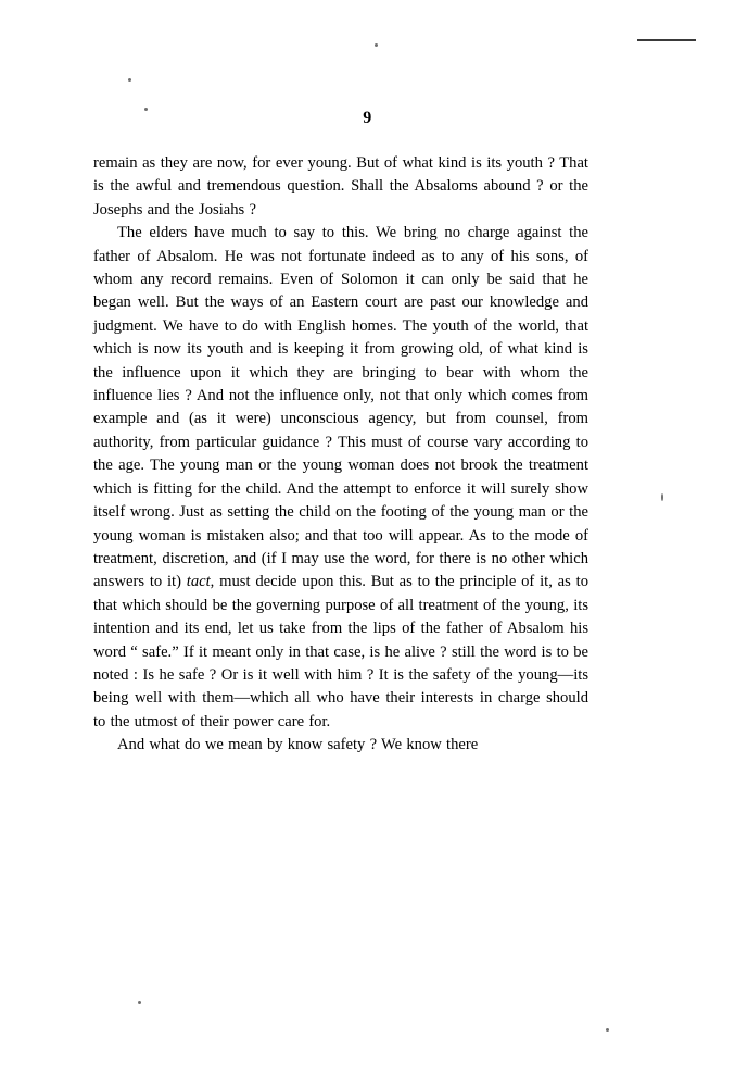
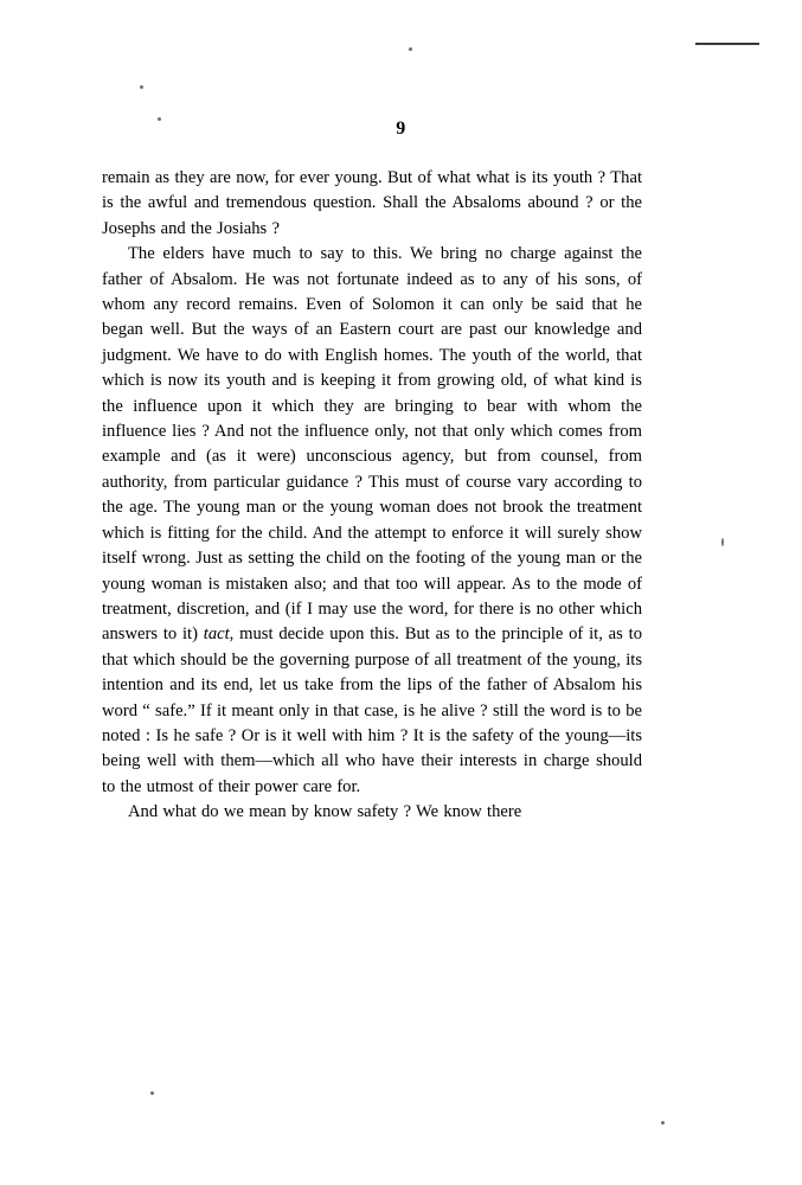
  9
- remain as they are now, for ever young. But of what kind is its youth ? That is the awful and tremendous question. Shall the Absaloms abound ? or the Josephs and the Josiahs ?
+ remain as they are now, for ever young. But of what what is its youth ? That is the awful and tremendous question. Shall the Absaloms abound ? or the Josephs and the Josiahs ?
  The elders have much to say to this. We bring no charge against the father of Absalom. He was not fortunate indeed as to any of his sons, of whom any record remains. Even of Solomon it can only be said that he began well. But the ways of an Eastern court are past our knowledge and judgment. We have to do with English homes. The youth of the world, that which is now its youth and is keeping it from growing old, of what kind is the influence upon it which they are bringing to bear with whom the influence lies ? And not the influence only, not that only which comes from example and (as it were) unconscious agency, but from counsel, from authority, from particular guidance ? This must of course vary according to the age. The young man or the young woman does not brook the treatment which is fitting for the child. And the attempt to enforce it will surely show itself wrong. Just as setting the child on the footing of the young man or the young woman is mistaken also; and that too will appear. As to the mode of treatment, discretion, and (if I may use the word, for there is no other which answers to it) tact, must decide upon this. But as to the principle of it, as to that which should be the governing purpose of all treatment of the young, its intention and its end, let us take from the lips of the father of Absalom his word “ safe.” If it meant only in that case, is he alive ? still the word is to be noted : Is he safe ? Or is it well with him ? It is the safety of the young—its being well with them—which all who have their interests in charge should to the utmost of their power care for.
  And what do we mean by know safety ? We know there
